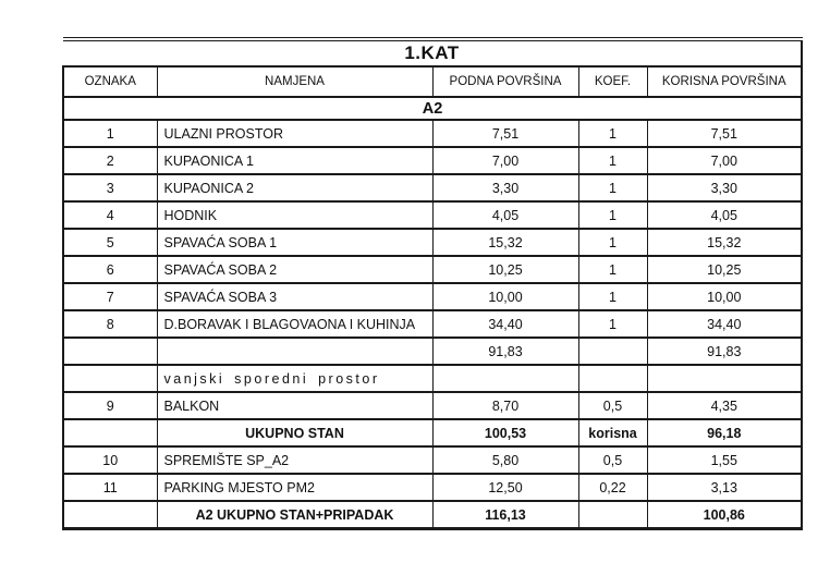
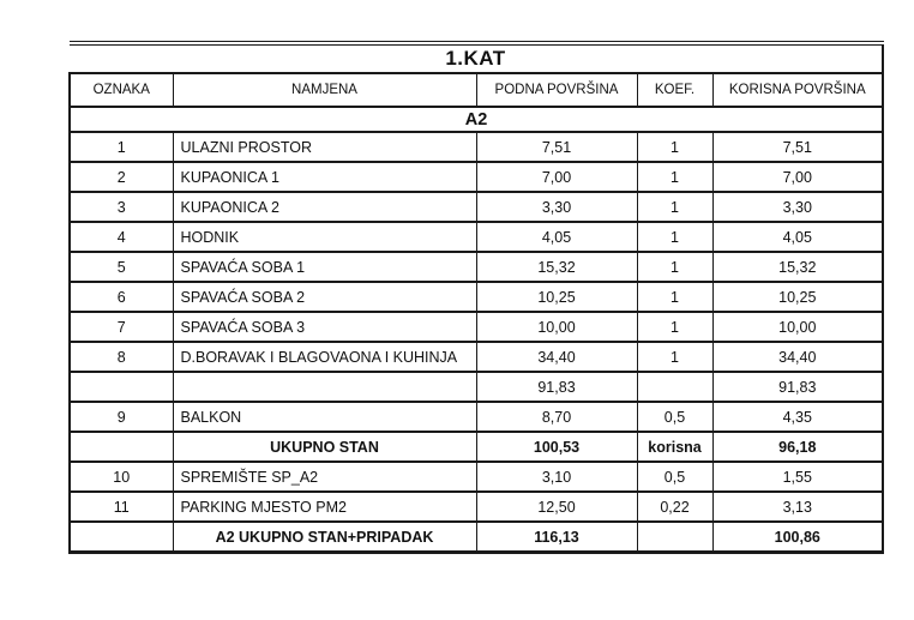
  1.KAT
  OZNAKA	NAMJENA	PODNA POVRŠINA	KOEF.	KORISNA POVRŠINA
  A2
  1	ULAZNI PROSTOR	7,51	1	7,51
  2	KUPAONICA 1	7,00	1	7,00
  3	KUPAONICA 2	3,30	1	3,30
  4	HODNIK	4,05	1	4,05
  5	SPAVAĆA SOBA 1	15,32	1	15,32
  6	SPAVAĆA SOBA 2	10,25	1	10,25
  7	SPAVAĆA SOBA 3	10,00	1	10,00
  8	D.BORAVAK I BLAGOVAONA I KUHINJA	34,40	1	34,40
  		91,83		91,83
- 	vanjski sporedni prostor
  9	BALKON	8,70	0,5	4,35
  	UKUPNO STAN	100,53	korisna	96,18
- 10	SPREMIŠTE SP_A2	5,80	0,5	1,55
+ 10	SPREMIŠTE SP_A2	3,10	0,5	1,55
  11	PARKING MJESTO PM2	12,50	0,22	3,13
  	A2 UKUPNO STAN+PRIPADAK	116,13		100,86
